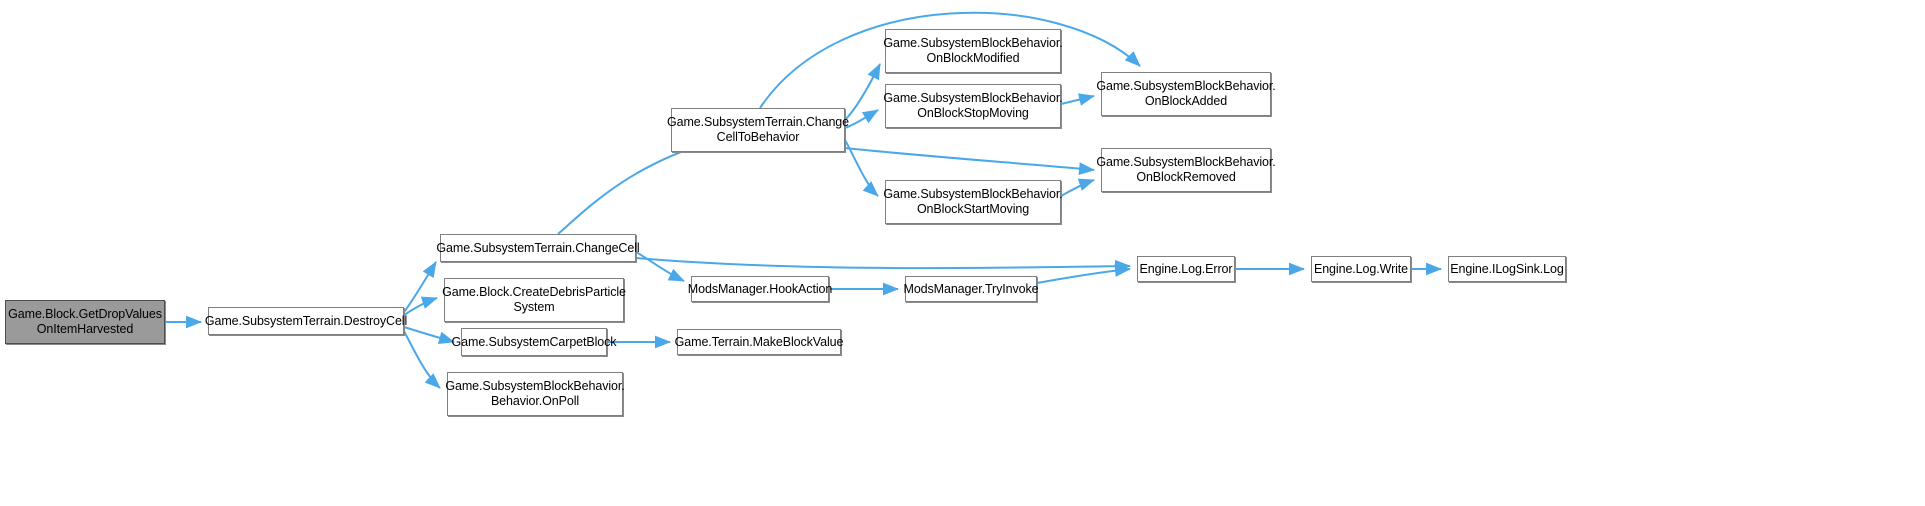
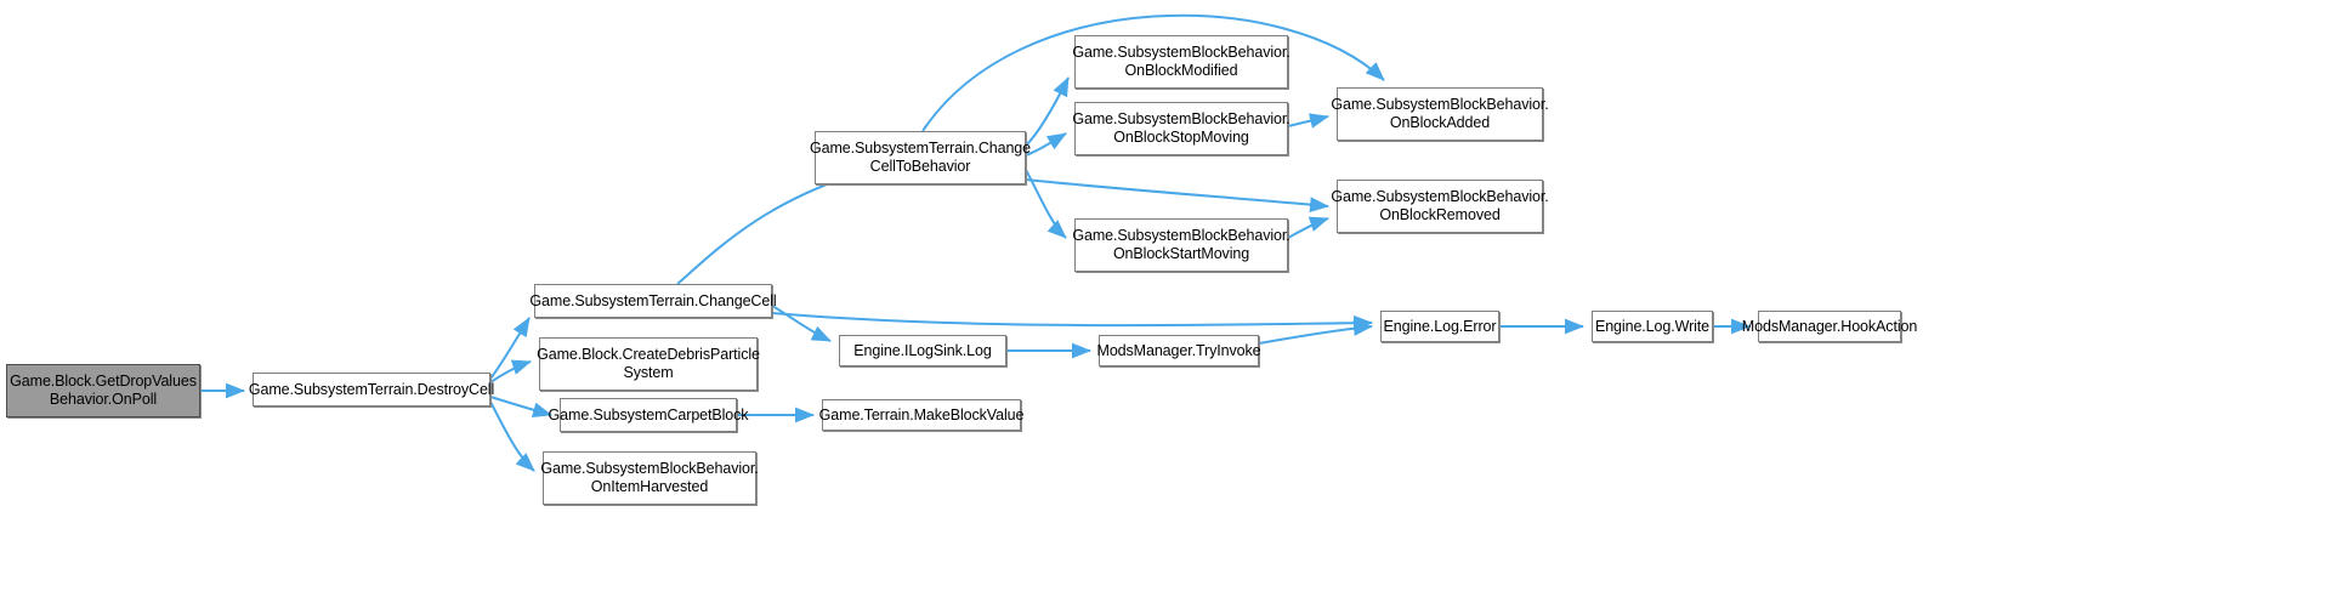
  Game.Block.GetDropValues
- OnItemHarvested
+ Behavior.OnPoll
  Game.SubsystemTerrain.DestroyCell
  Game.SubsystemTerrain.ChangeCell
  Game.Block.CreateDebrisParticle
  System
  Game.SubsystemCarpetBlock
  Game.SubsystemBlockBehavior.
- Behavior.OnPoll
+ OnItemHarvested
  Game.SubsystemTerrain.Change
  CellToBehavior
- ModsManager.HookAction
+ Engine.ILogSink.Log
  Game.Terrain.MakeBlockValue
  Game.SubsystemBlockBehavior.
  OnBlockModified
  Game.SubsystemBlockBehavior.
  OnBlockStopMoving
  Game.SubsystemBlockBehavior.
  OnBlockStartMoving
  ModsManager.TryInvoke
  Game.SubsystemBlockBehavior.
  OnBlockAdded
  Game.SubsystemBlockBehavior.
  OnBlockRemoved
  Engine.Log.Error
  Engine.Log.Write
- Engine.ILogSink.Log
+ ModsManager.HookAction
